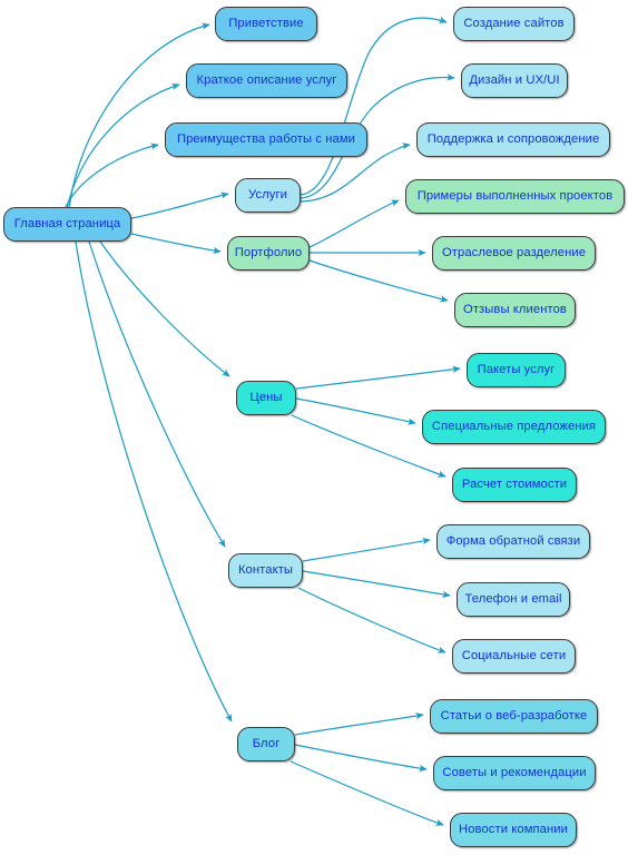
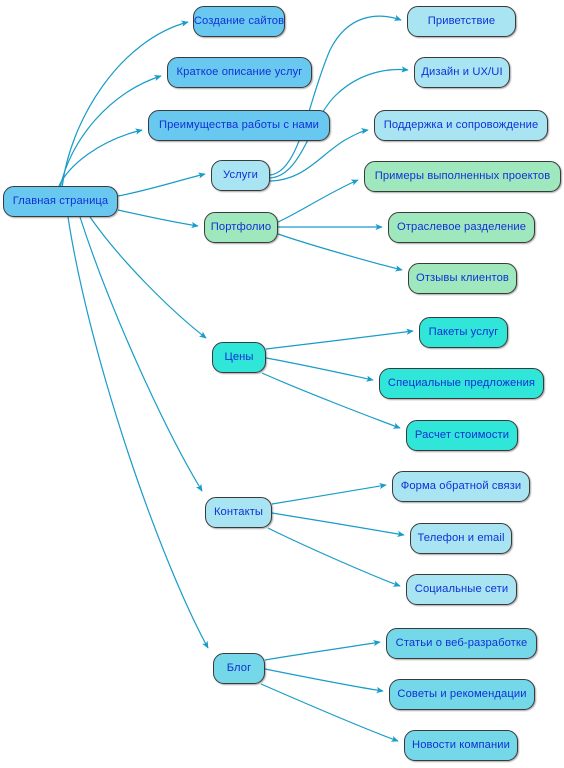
  Главная страница
- Приветствие
+ Создание сайтов
  Краткое описание услуг
  Преимущества работы с нами
  Услуги
- Создание сайтов
+ Приветствие
  Дизайн и UX/UI
  Поддержка и сопровождение
  Портфолио
  Примеры выполненных проектов
  Отраслевое разделение
  Отзывы клиентов
  Цены
  Пакеты услуг
  Специальные предложения
  Расчет стоимости
  Контакты
  Форма обратной связи
  Телефон и email
  Социальные сети
  Блог
  Статьи о веб-разработке
  Советы и рекомендации
  Новости компании
